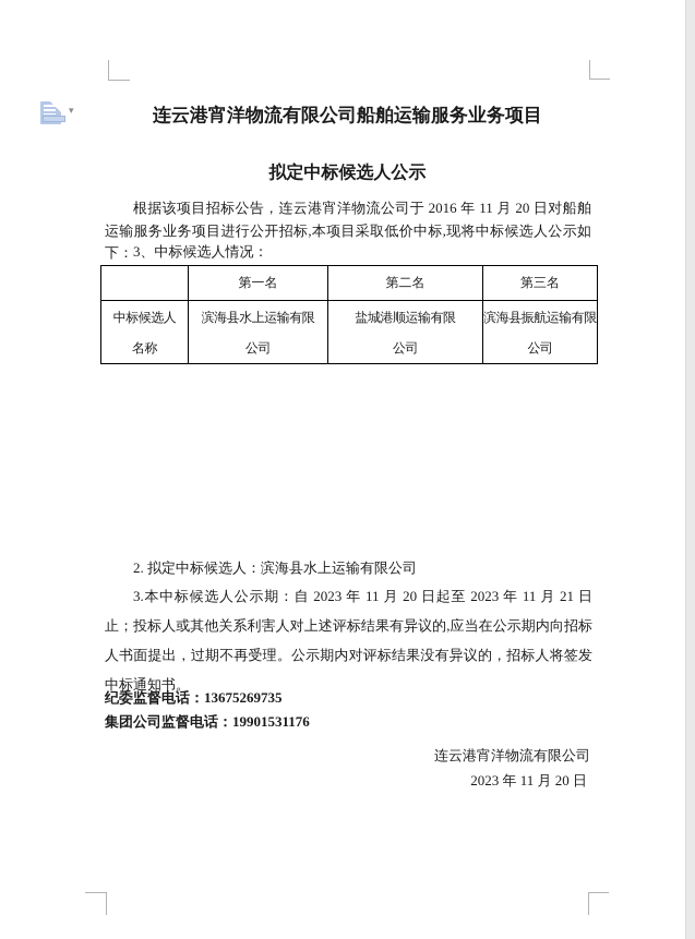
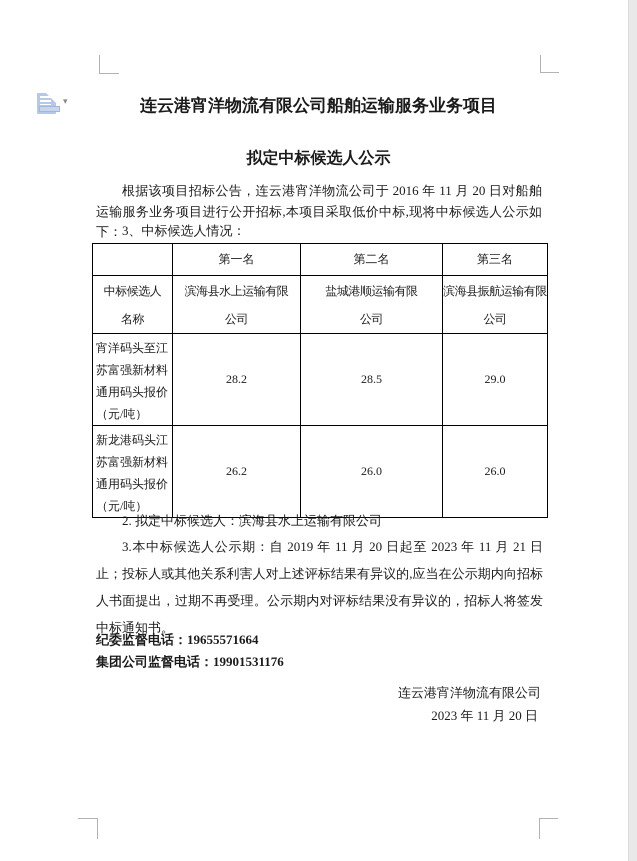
  ▾
  连云港宵洋物流有限公司船舶运输服务业务项目
  拟定中标候选人公示
  根据该项目招标公告，连云港宵洋物流公司于 2016 年 11 月 20 日对船舶运输服务业务项目进行公开招标,本项目采取低价中标,现将中标候选人公示如下：
  3、中标候选人情况：
  	第一名	第二名	第三名
  中标候选人 名称	滨海县水上运输有限 公司	盐城港顺运输有限 公司	滨海县振航运输有限 公司
+ 宵洋码头至江 苏富强新材料 通用码头报价 （元/吨）	28.2	28.5	29.0
+ 新龙港码头江 苏富强新材料 通用码头报价 （元/吨）	26.2	26.0	26.0
  2. 拟定中标候选人：滨海县水上运输有限公司
- 3.本中标候选人公示期：自 2023 年 11 月 20 日起至 2023 年 11 月 21 日止；投标人或其他关系利害人对上述评标结果有异议的,应当在公示期内向招标人书面提出，过期不再受理。公示期内对评标结果没有异议的，招标人将签发中标通知书。
+ 3.本中标候选人公示期：自 2019 年 11 月 20 日起至 2023 年 11 月 21 日止；投标人或其他关系利害人对上述评标结果有异议的,应当在公示期内向招标人书面提出，过期不再受理。公示期内对评标结果没有异议的，招标人将签发中标通知书。
- 纪委监督电话：13675269735
+ 纪委监督电话：19655571664
  集团公司监督电话：19901531176
  连云港宵洋物流有限公司
  2023 年 11 月 20 日
